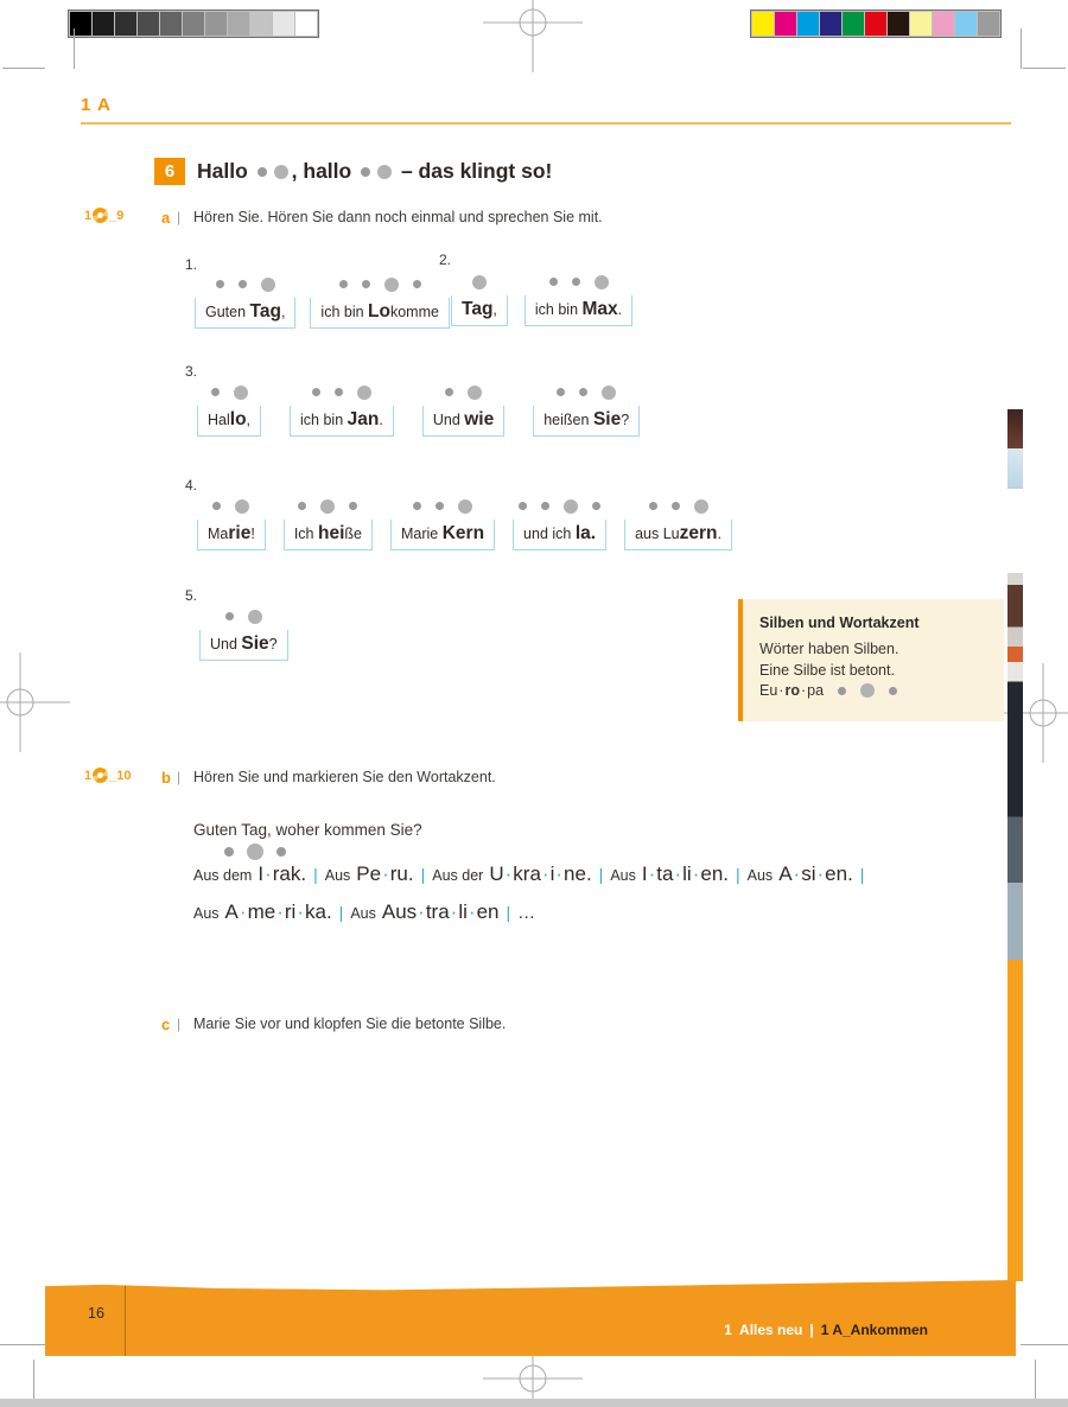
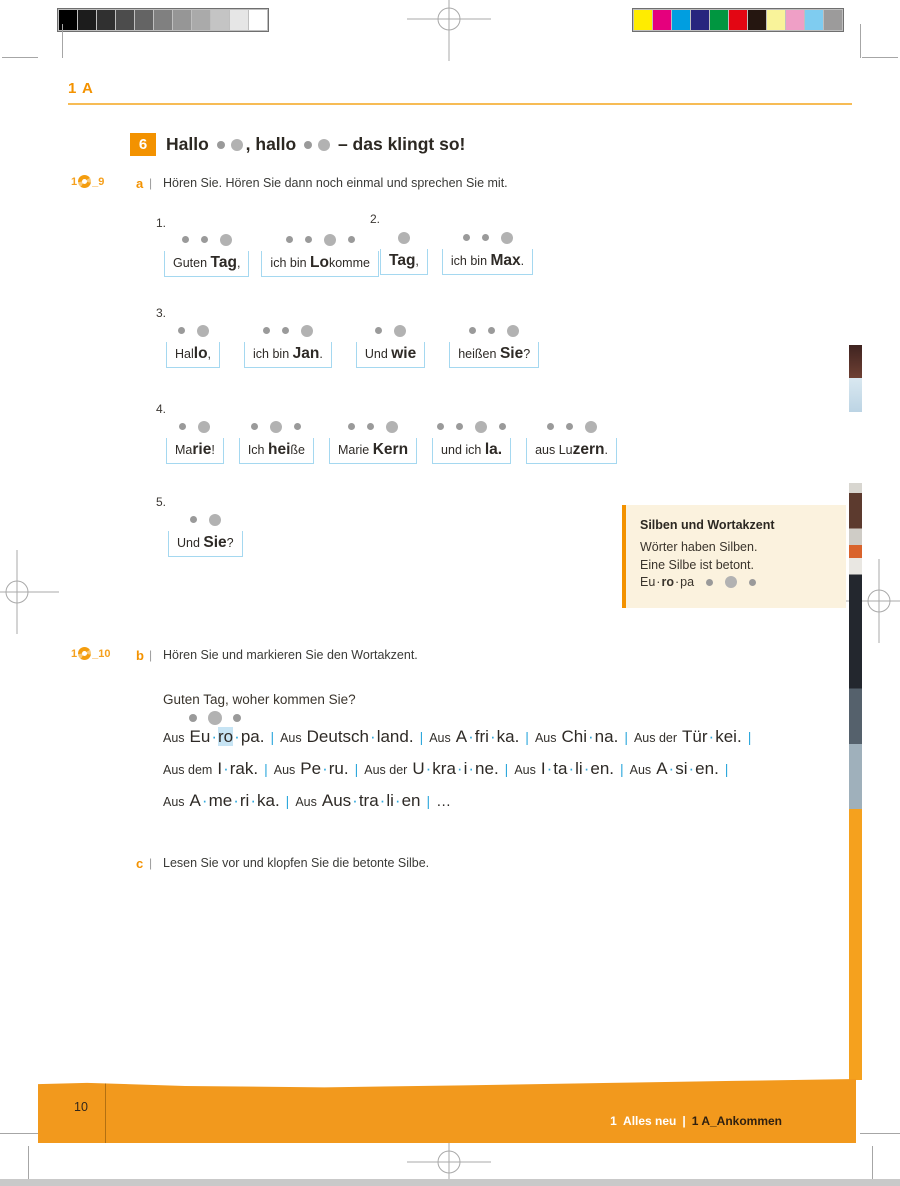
  1 A
  6
  Hallo , hallo – das klingt so!
  1
  _9
  a
  |
  Hören Sie. Hören Sie dann noch einmal und sprechen Sie mit.
  1.
  Guten Tag,
  ich bin Lokomme
  2.
  Tag,
  ich bin Max.
  3.
  Hallo,
  ich bin Jan.
  Und wie
  heißen Sie?
  4.
  Marie!
  Ich heiße
  Marie Kern
  und ich la.
  aus Luzern.
  5.
  Und Sie?
  Silben und Wortakzent
  Wörter haben Silben.
  Eine Silbe ist betont.
  Eu·ro·pa
  1
  _10
  b
  |
  Hören Sie und markieren Sie den Wortakzent.
  Guten Tag, woher kommen Sie?
+ Aus Eu·ro·pa. | Aus Deutsch·land. | Aus A·fri·ka. | Aus Chi·na. | Aus der Tür·kei. |
  Aus dem I·rak. | Aus Pe·ru. | Aus der U·kra·i·ne. | Aus I·ta·li·en. | Aus A·si·en. |
  Aus A·me·ri·ka. | Aus Aus·tra·li·en | …
  c
  |
- Marie Sie vor und klopfen Sie die betonte Silbe.
+ Lesen Sie vor und klopfen Sie die betonte Silbe.
- 16
+ 10
  1 Alles neu | 1 A_Ankommen
